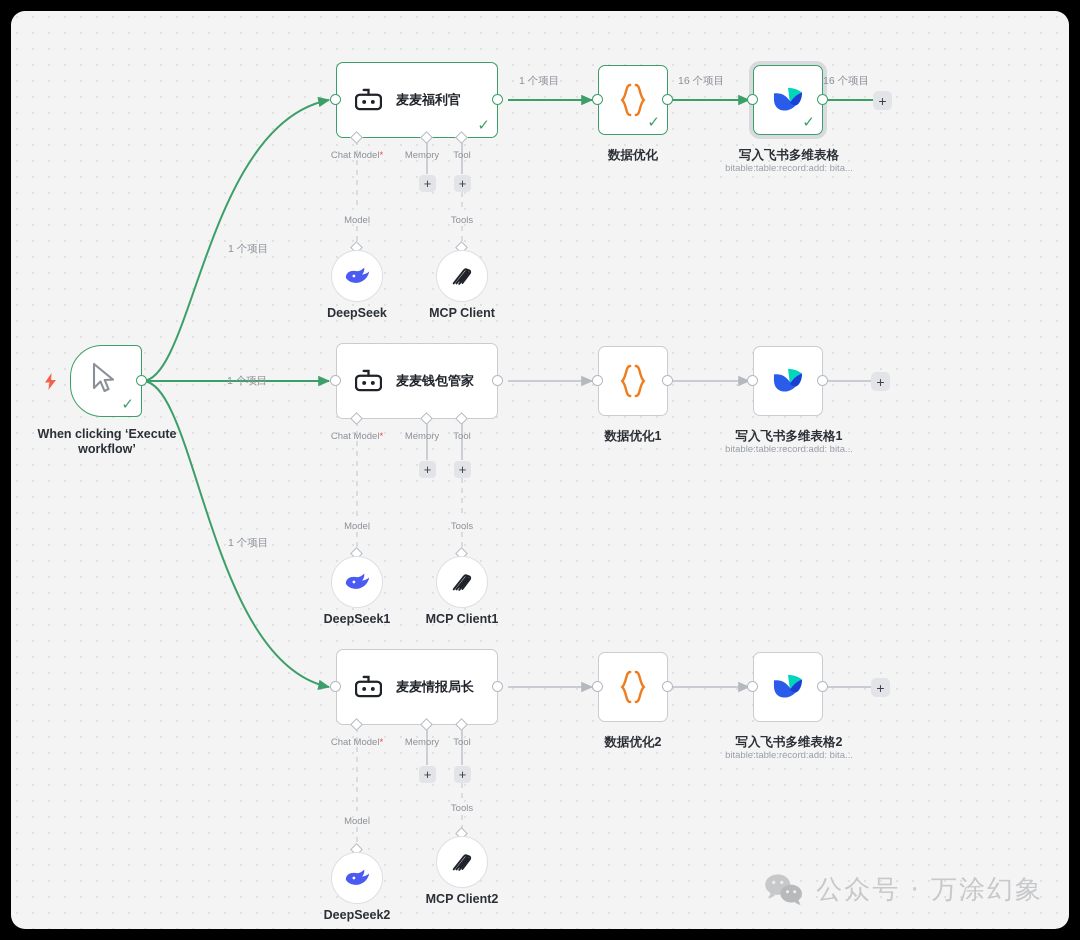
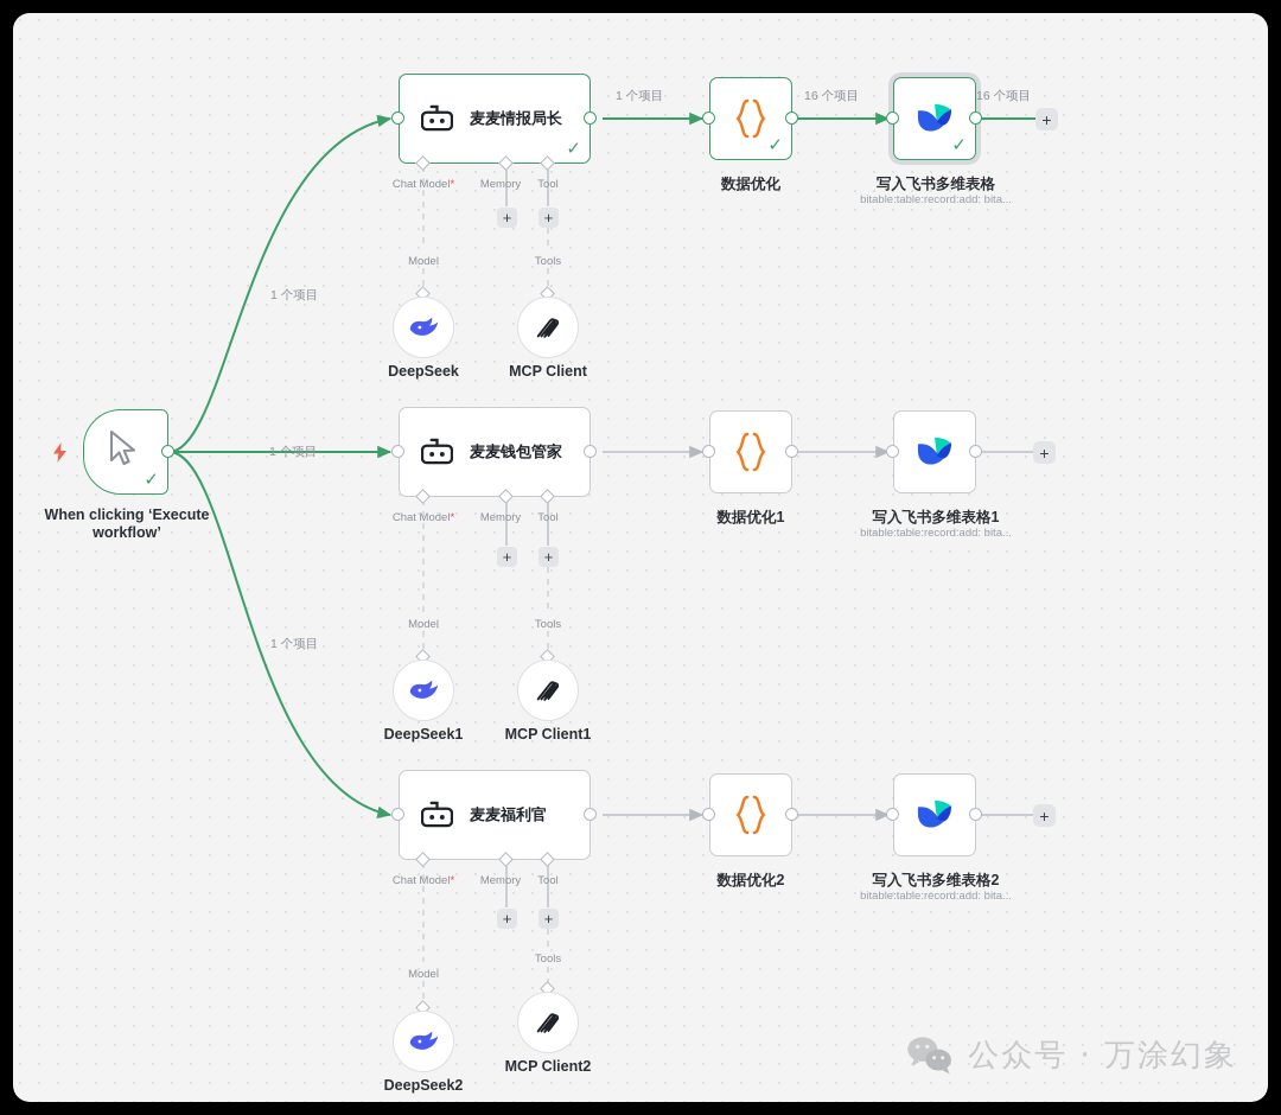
  ✓
  When clicking ‘Execute workflow’
  1 个项目
  1 个项目
  1 个项目
- 麦麦福利官
+ 麦麦情报局长
  ✓
  Chat Model*
  Memory
  Tool
  +
  +
  Model
  Tools
  DeepSeek
  MCP Client
  ✓
  数据优化
  ✓
  写入飞书多维表格
  bitable:table:record:add: bita...
  +
  1 个项目
  16 个项目
  16 个项目
  麦麦钱包管家
  Chat Model*
  Memory
  Tool
  +
  +
  Model
  Tools
  DeepSeek1
  MCP Client1
  数据优化1
  写入飞书多维表格1
  bitable:table:record:add: bita...
  +
- 麦麦情报局长
+ 麦麦福利官
  Chat Model*
  Memory
  Tool
  +
  +
  Model
  Tools
  DeepSeek2
  MCP Client2
  数据优化2
  写入飞书多维表格2
  bitable:table:record:add: bita...
  +
  公众号 · 万涂幻象
